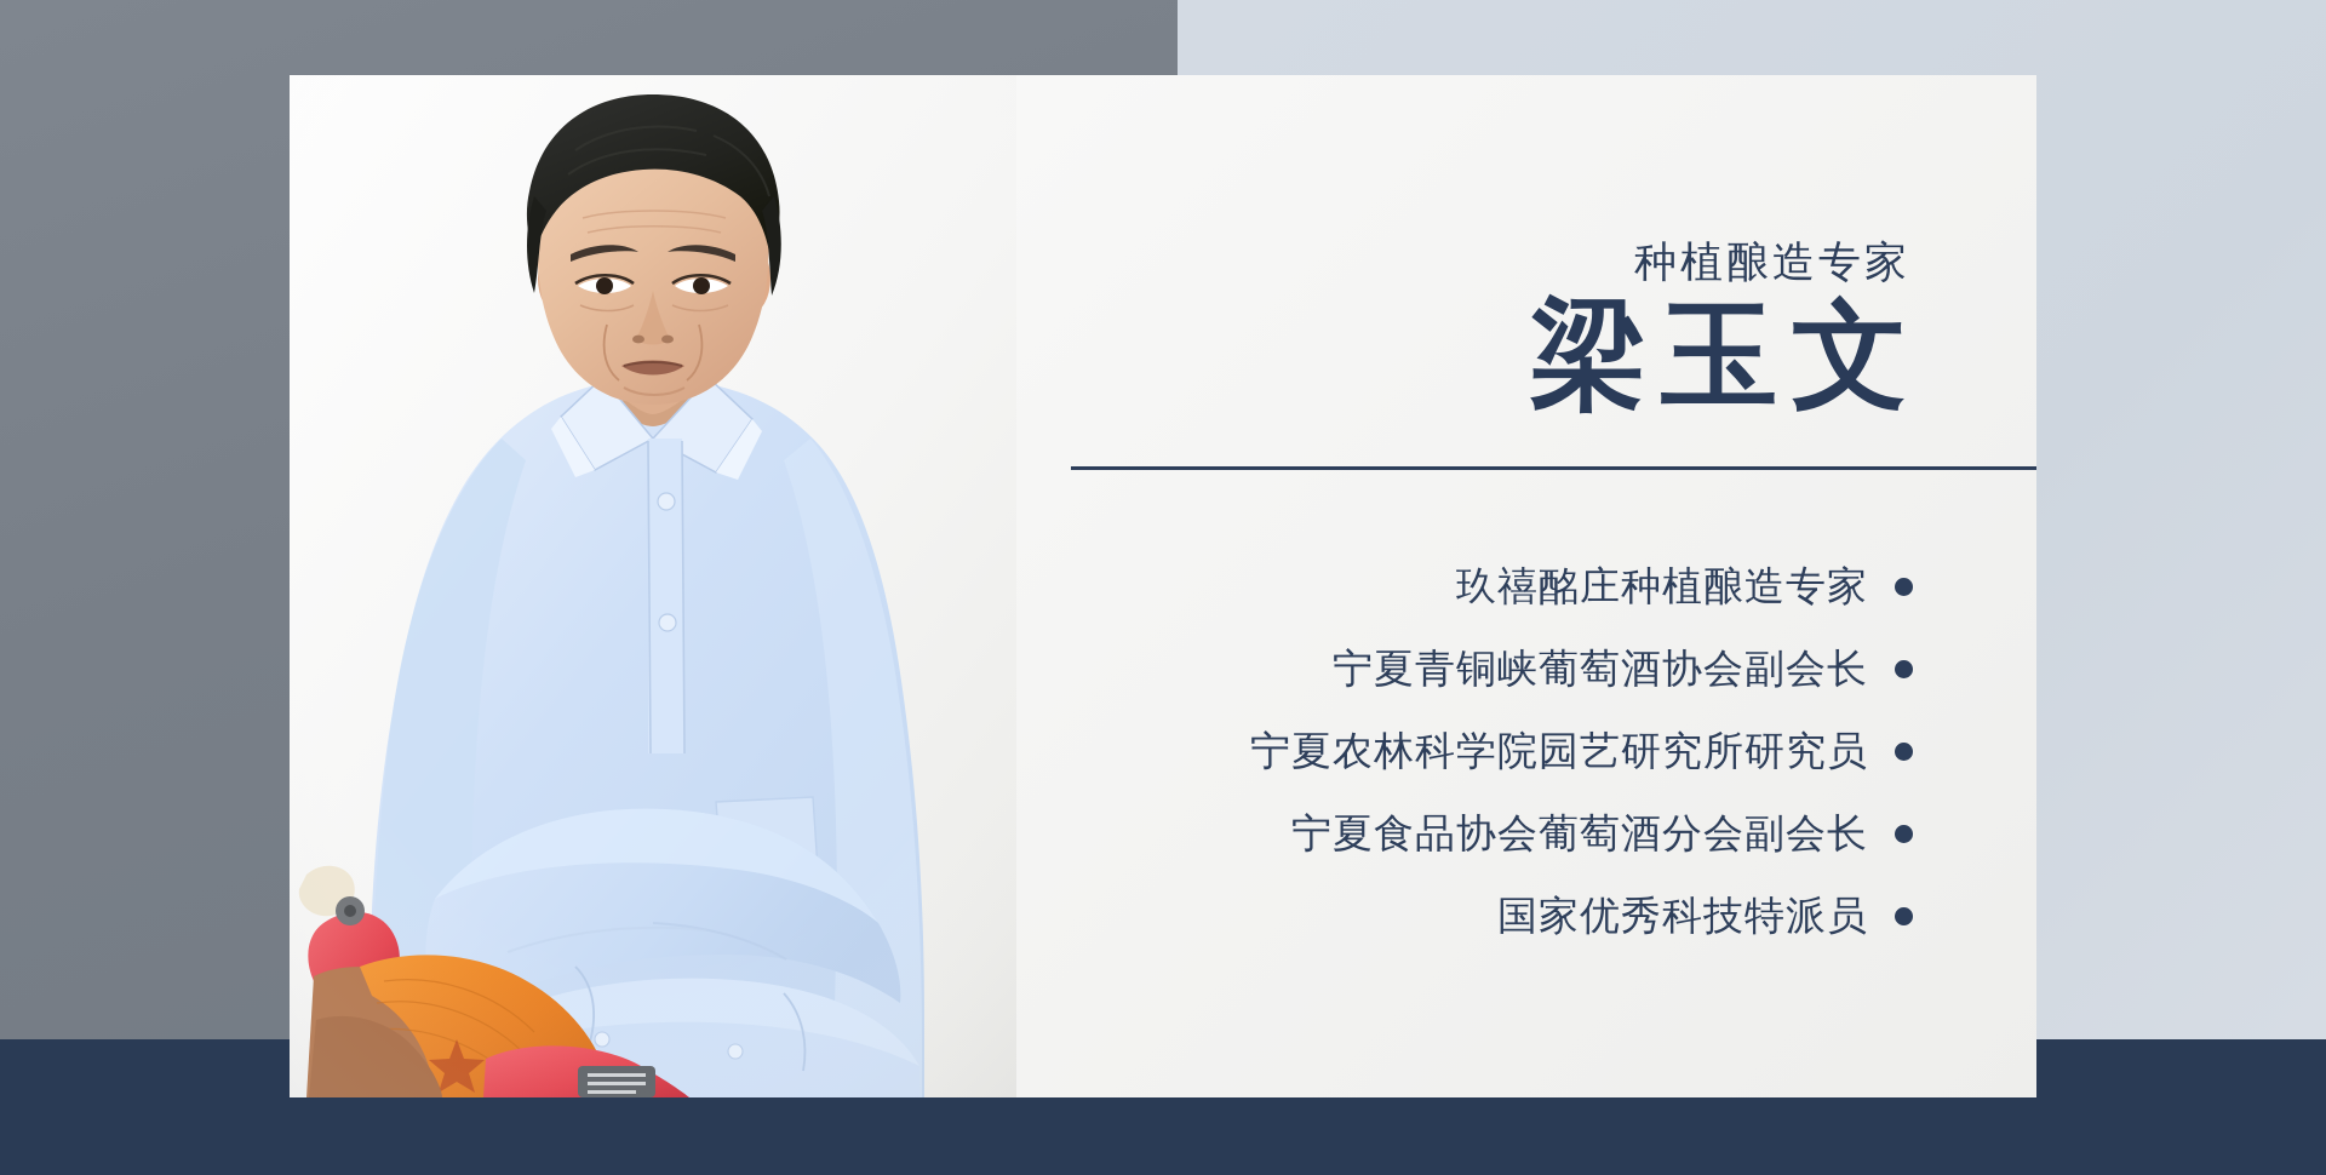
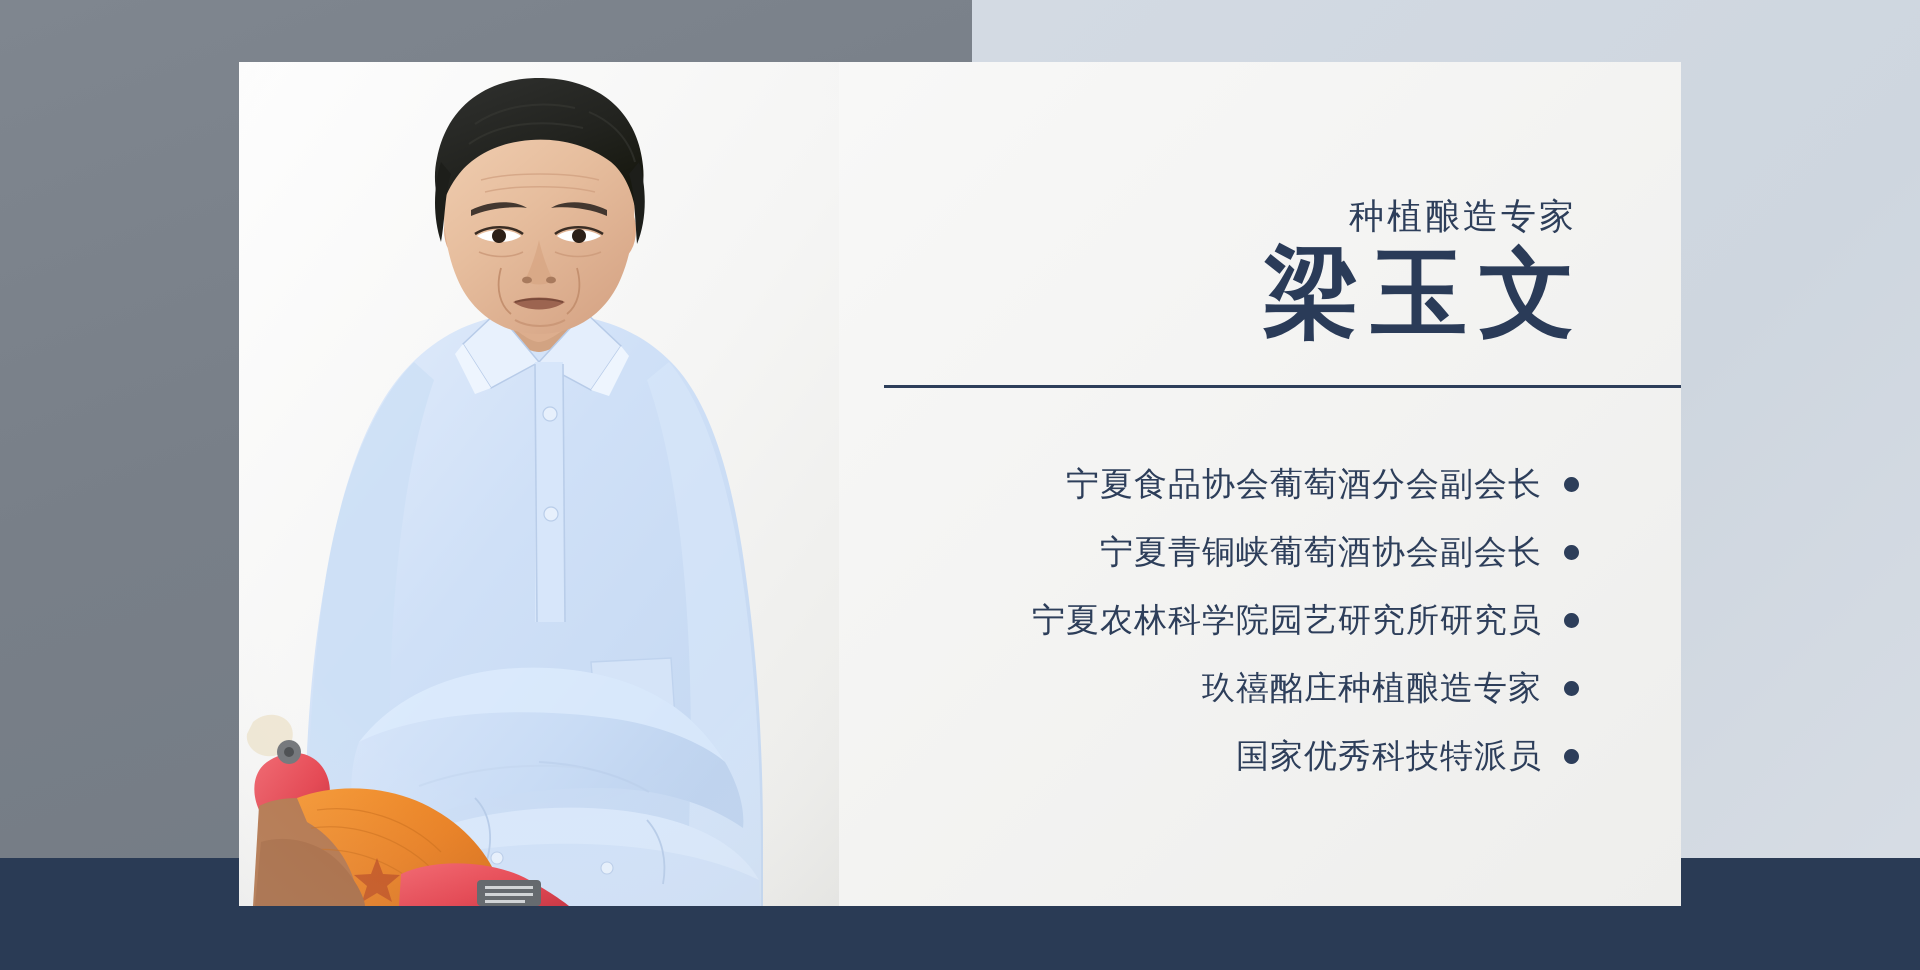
  种植酿造专家
  梁玉文
- 玖禧酩庄种植酿造专家
+ 宁夏食品协会葡萄酒分会副会长
  宁夏青铜峡葡萄酒协会副会长
  宁夏农林科学院园艺研究所研究员
- 宁夏食品协会葡萄酒分会副会长
+ 玖禧酩庄种植酿造专家
  国家优秀科技特派员
